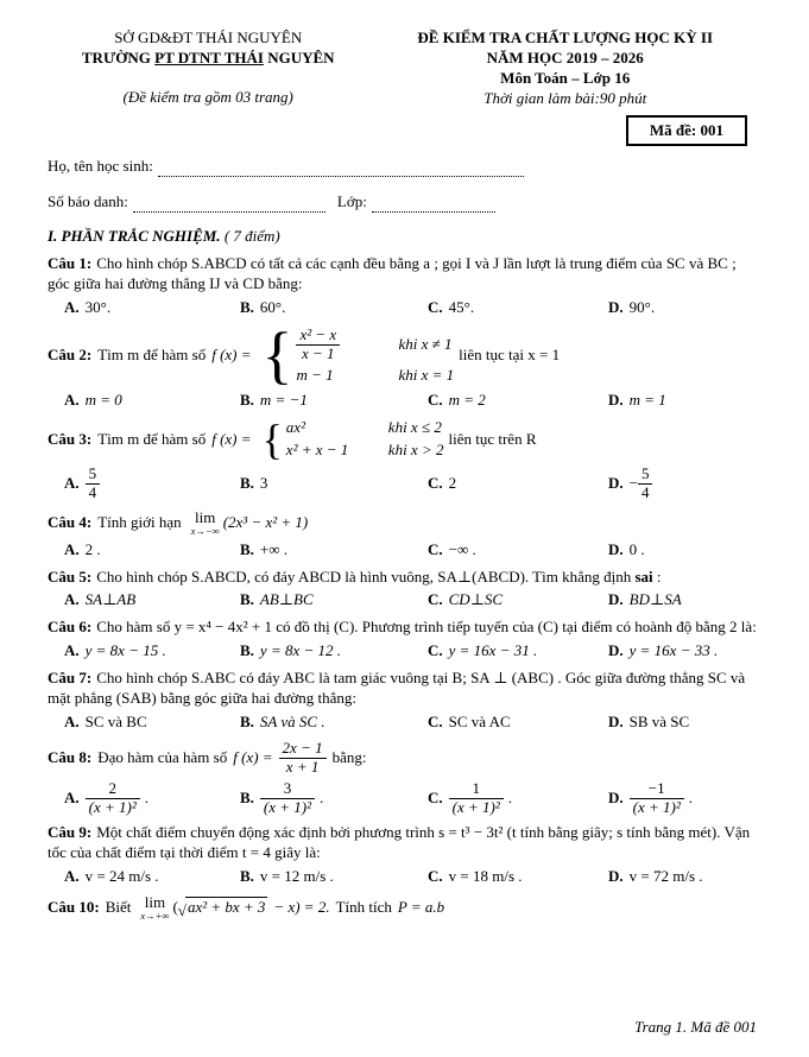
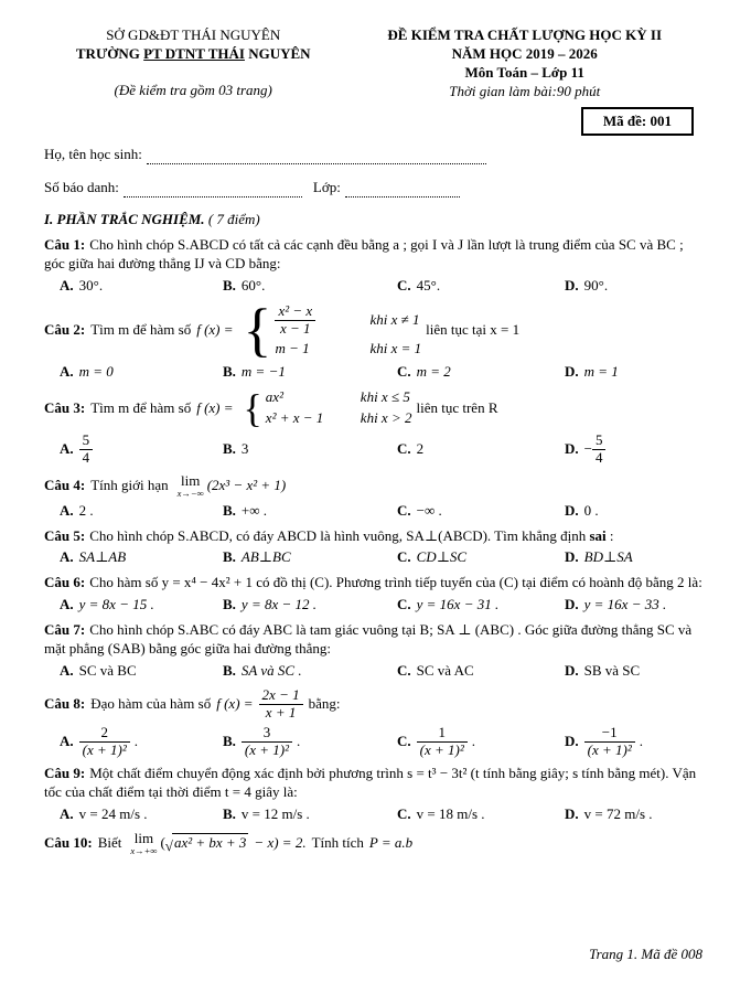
  SỞ GD&ĐT THÁI NGUYÊN
  TRƯỜNG PT DTNT THÁI NGUYÊN
  (Đề kiểm tra gồm 03 trang)
  ĐỀ KIỂM TRA CHẤT LƯỢNG HỌC KỲ II
  NĂM HỌC 2019 – 2026
- Môn Toán – Lớp 16
+ Môn Toán – Lớp 11
  Thời gian làm bài:90 phút
  Mã đề: 001
  Họ, tên học sinh:
  Số báo danh:
  Lớp:
  I. PHẦN TRẮC NGHIỆM. ( 7 điểm)
  Câu 1: Cho hình chóp S.ABCD có tất cả các cạnh đều bằng a ; gọi I và J lần lượt là trung điểm của SC và BC ; góc giữa hai đường thẳng IJ và CD bằng:
  A.
  30°.
  B.
  60°.
  C.
  45°.
  D.
  90°.
  Câu 2:
  Tìm m để hàm số
  f (x) =
  {
  x² − x
  x − 1
  khi x ≠ 1
  m − 1
  khi x = 1
  liên tục tại x = 1
  A.
  m = 0
  B.
  m = −1
  C.
  m = 2
  D.
  m = 1
  Câu 3:
  Tìm m để hàm số
  f (x) =
  {
  ax²
- khi x ≤ 2
+ khi x ≤ 5
  x² + x − 1
  khi x > 2
  liên tục trên R
  A.
  5
  4
  B.
  3
  C.
  2
  D.
  −
  5
  4
  Câu 4:
  Tính giới hạn
  lim
  x→−∞
  (2x³ − x² + 1)
  A.
  2 .
  B.
  +∞ .
  C.
  −∞ .
  D.
  0 .
  Câu 5: Cho hình chóp S.ABCD, có đáy ABCD là hình vuông, SA⊥(ABCD). Tìm khẳng định sai :
  A.
  SA⊥AB
  B.
  AB⊥BC
  C.
  CD⊥SC
  D.
  BD⊥SA
  Câu 6: Cho hàm số y = x⁴ − 4x² + 1 có đồ thị (C). Phương trình tiếp tuyến của (C) tại điểm có hoành độ bằng 2 là:
  A.
  y = 8x − 15 .
  B.
  y = 8x − 12 .
  C.
  y = 16x − 31 .
  D.
  y = 16x − 33 .
  Câu 7: Cho hình chóp S.ABC có đáy ABC là tam giác vuông tại B; SA ⊥ (ABC) . Góc giữa đường thẳng SC và mặt phẳng (SAB) bằng góc giữa hai đường thẳng:
  A.
  SC và BC
  B.
  SA và SC .
  C.
  SC và AC
  D.
  SB và SC
  Câu 8:
  Đạo hàm của hàm số
  f (x) =
  2x − 1
  x + 1
  bằng:
  A.
  2
  (x + 1)²
  .
  B.
  3
  (x + 1)²
  .
  C.
  1
  (x + 1)²
  .
  D.
  −1
  (x + 1)²
  .
  Câu 9: Một chất điểm chuyển động xác định bởi phương trình s = t³ − 3t² (t tính bằng giây; s tính bằng mét). Vận tốc của chất điểm tại thời điểm t = 4 giây là:
  A.
  v = 24 m/s .
  B.
  v = 12 m/s .
  C.
  v = 18 m/s .
  D.
  v = 72 m/s .
  Câu 10:
  Biết
  lim
  x→+∞
  (
  √
  ax² + bx + 3
  − x) = 2.
  Tính tích
  P = a.b
- Trang 1. Mã đề 001
+ Trang 1. Mã đề 008
